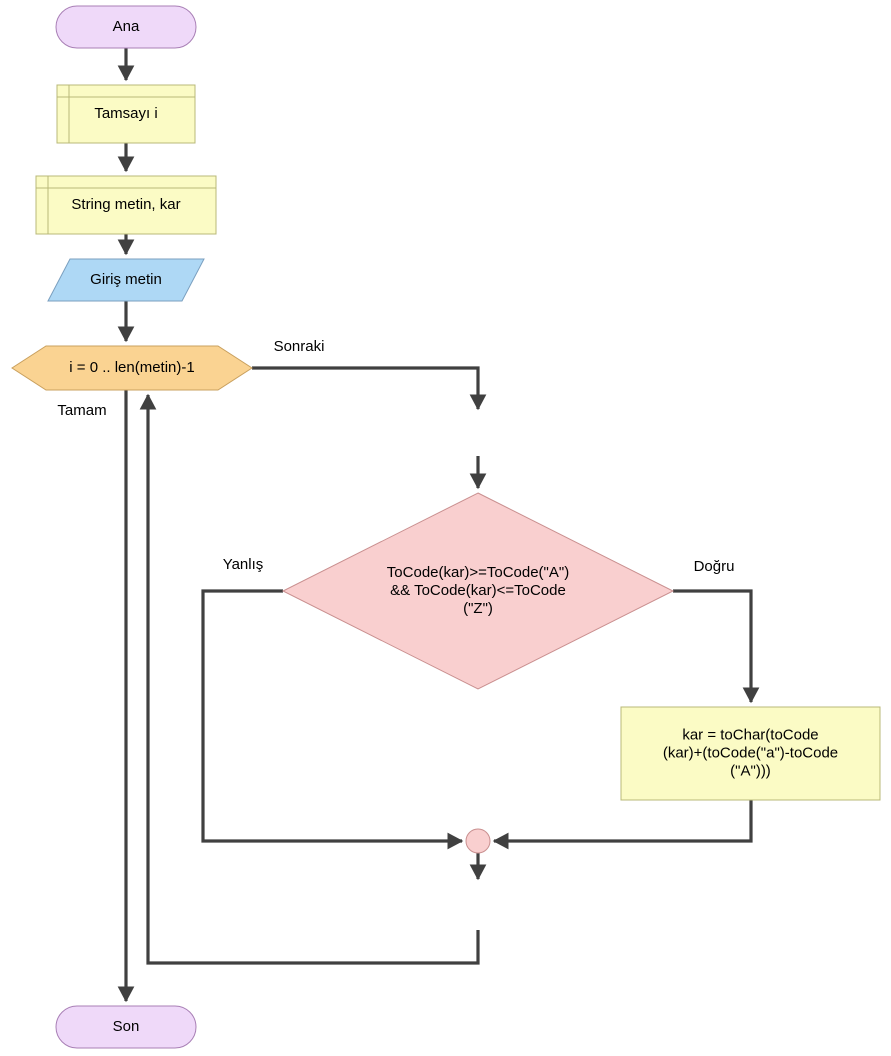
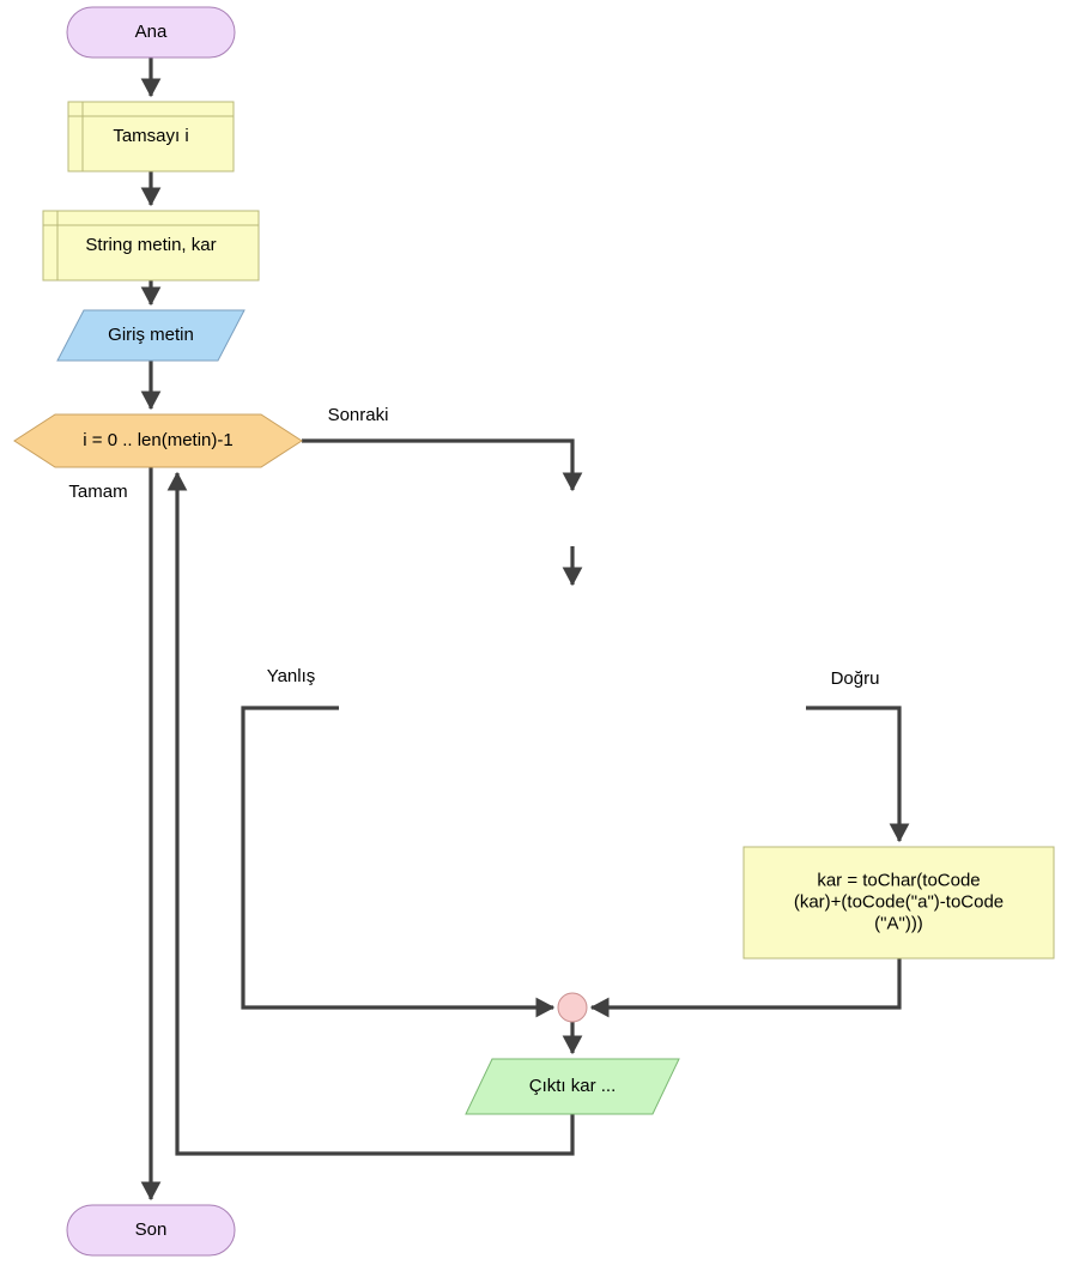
  Ana
  Tamsayı i
  String metin, kar
  Giriş metin
  i = 0 .. len(metin)-1
- ToCode(kar)>=ToCode("A")
- && ToCode(kar)<=ToCode
- ("Z")
  kar = toChar(toCode
  (kar)+(toCode("a")-toCode
  ("A")))
+ Çıktı kar ...
  Son
  Sonraki
  Tamam
  Yanlış
  Doğru
